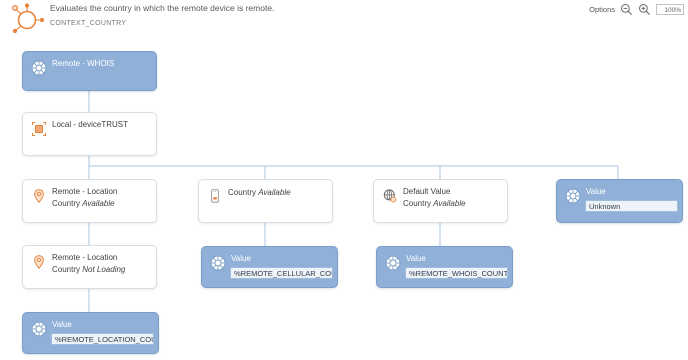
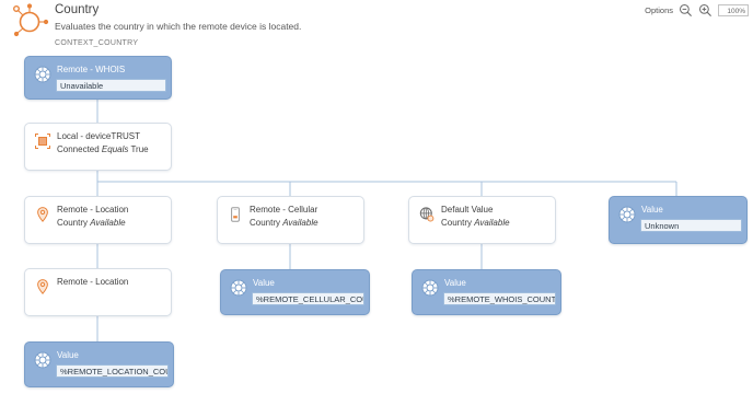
+ Country
- Evaluates the country in which the remote device is remote.
+ Evaluates the country in which the remote device is located.
  Options
  Remote - WHOIS
+ Unavailable
  Local - deviceTRUST
+ Connected Equals True
  Remote - Location
  Country Available
+ Remote - Cellular
  Country Available
  Default Value
  Country Available
  Value
  Unknown
  Remote - Location
- Country Not Loading
  Value
  %REMOTE_CELLULAR_CO
  Value
  %REMOTE_WHOIS_COUNT
  Value
  %REMOTE_LOCATION_COU
